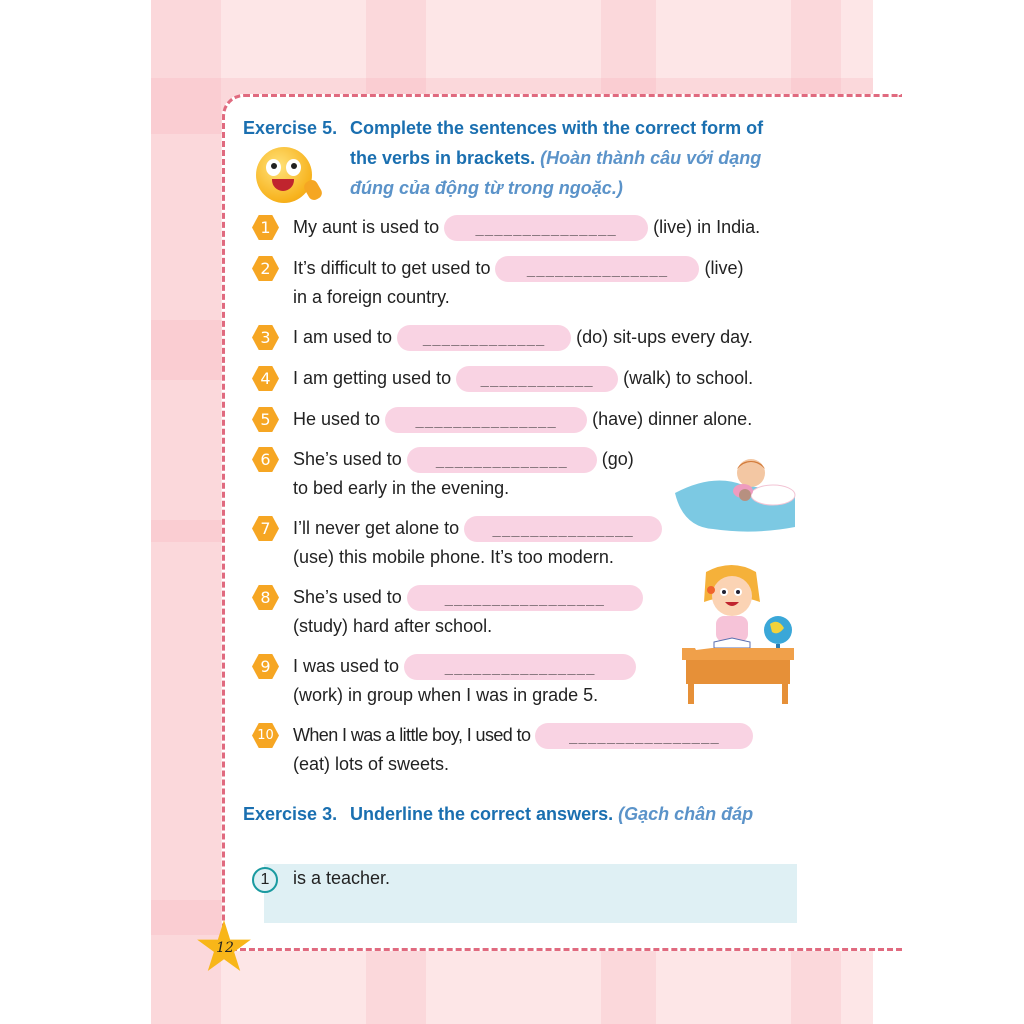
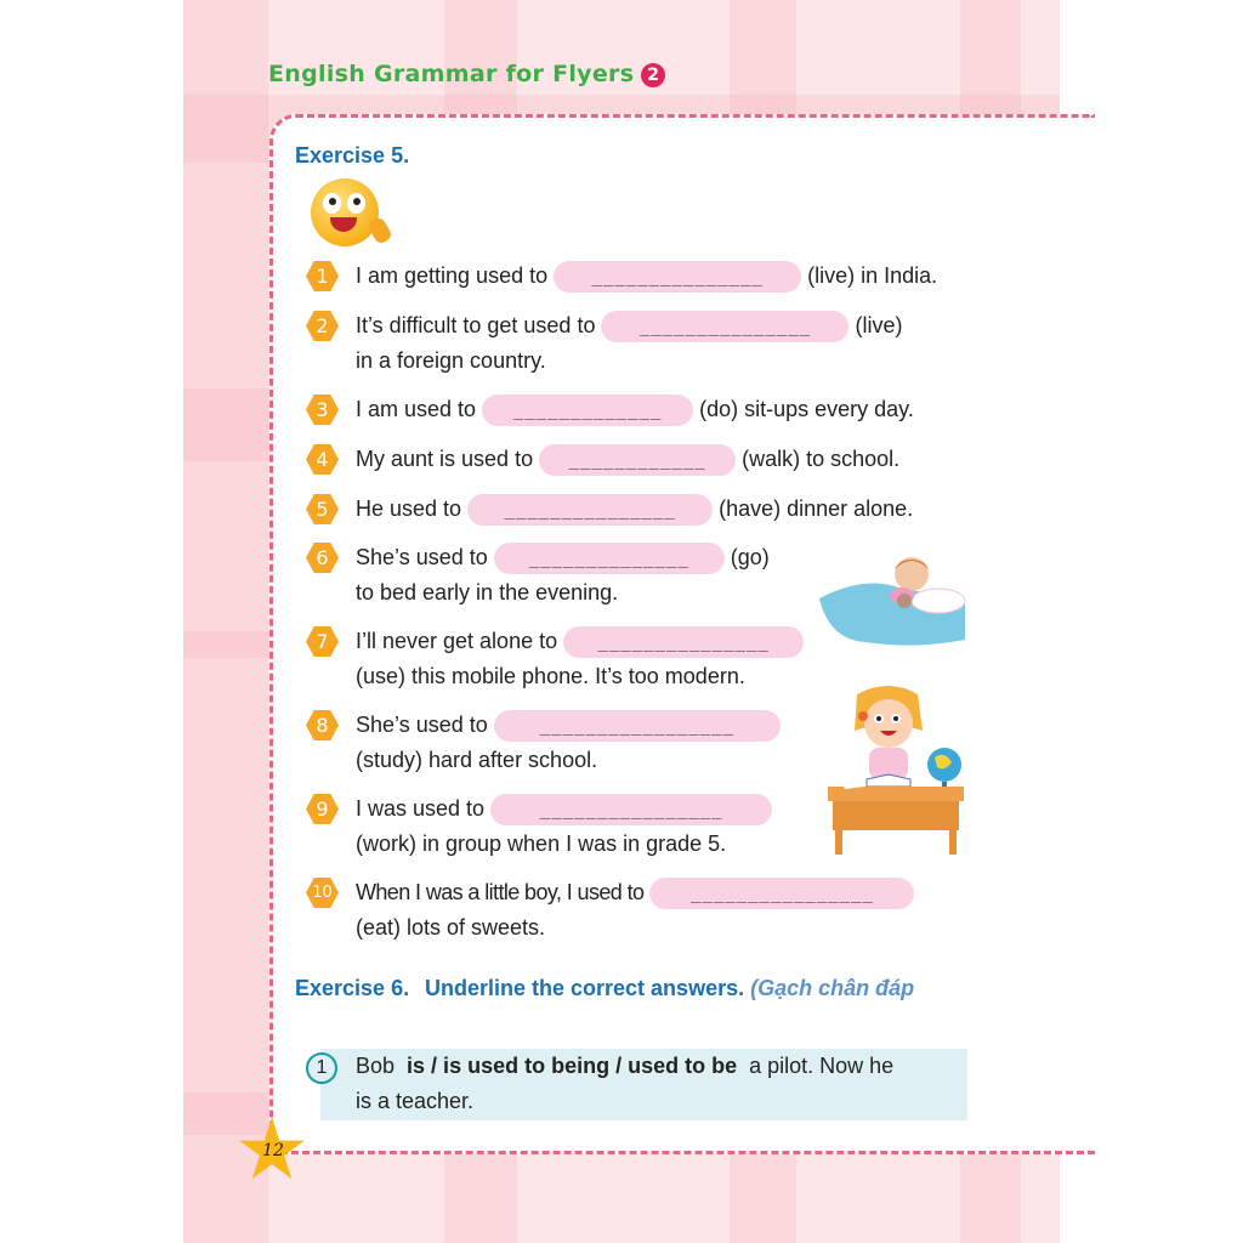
+ English Grammar for Flyers 2
  Exercise 5.
- Complete the sentences with the correct form of
- the verbs in brackets. (Hoàn thành câu với dạng
- đúng của động từ trong ngoặc.)
  1
- My aunt is used to _______________ (live) in India.
+ I am getting used to _______________ (live) in India.
  2
  It’s difficult to get used to _______________ (live)
  in a foreign country.
  3
  I am used to _____________ (do) sit-ups every day.
  4
- I am getting used to ____________ (walk) to school.
+ My aunt is used to ____________ (walk) to school.
  5
  He used to _______________ (have) dinner alone.
  6
  She’s used to ______________ (go)
  to bed early in the evening.
  7
  I’ll never get alone to _______________
  (use) this mobile phone. It’s too modern.
  8
  She’s used to _________________
  (study) hard after school.
  9
  I was used to ________________
  (work) in group when I was in grade 5.
  10
  When I was a little boy, I used to ________________
  (eat) lots of sweets.
- Exercise 3.
+ Exercise 6.
  Underline the correct answers. (Gạch chân đáp
  1
+ Bob is / is used to being / used to be a pilot. Now he
  is a teacher.
  12
